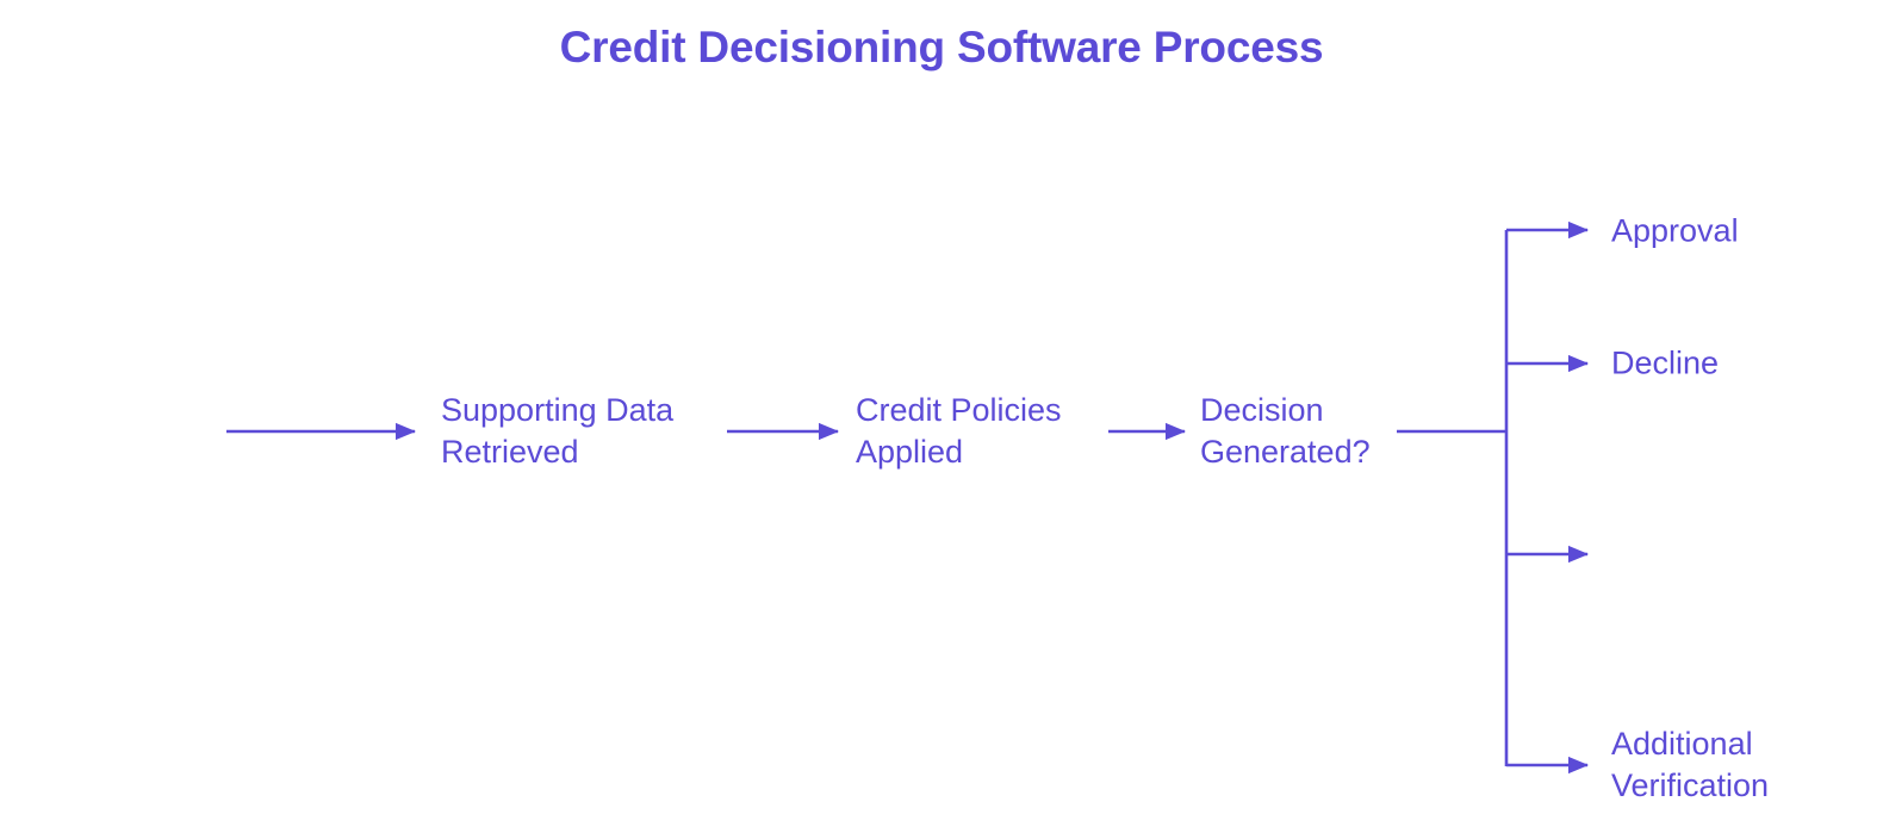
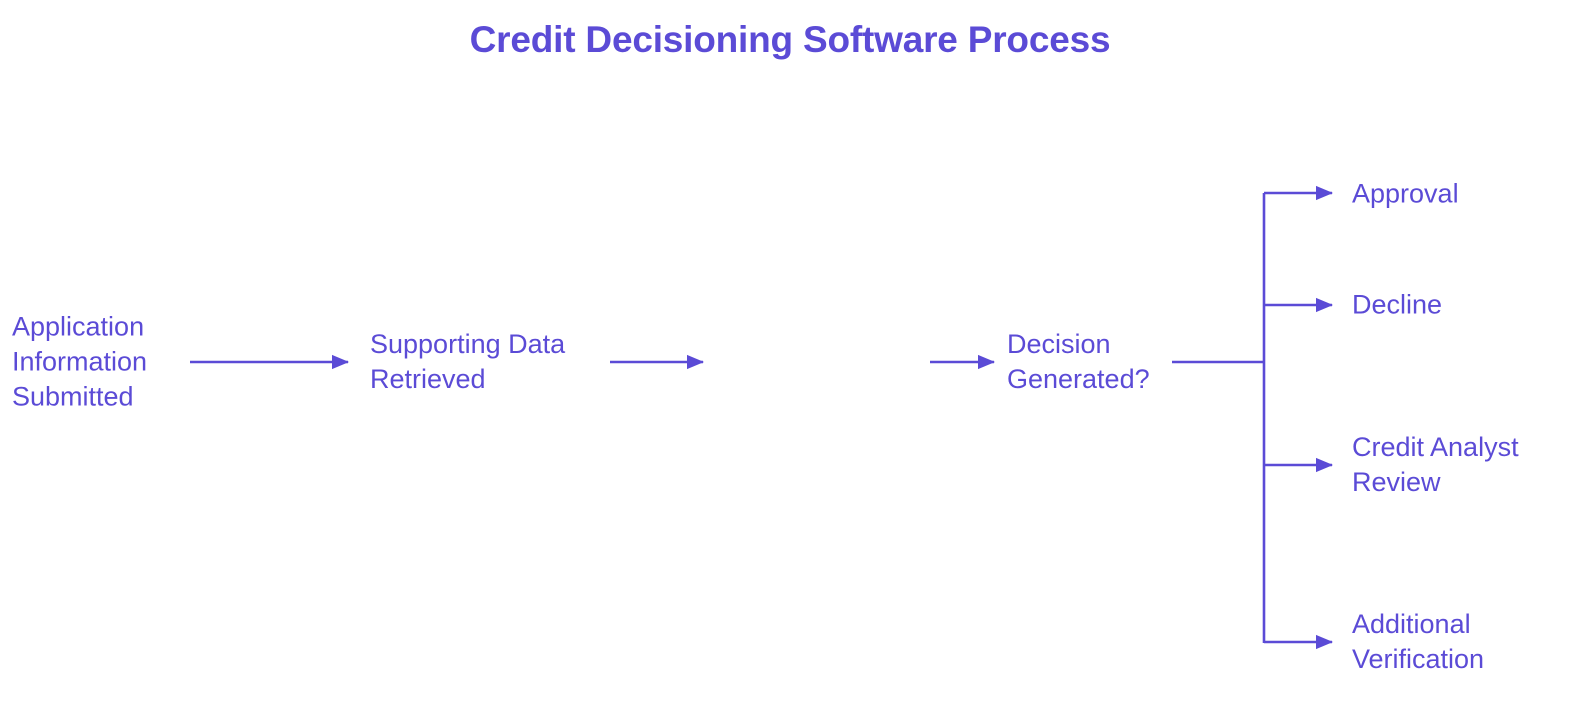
  Credit Decisioning Software Process
+ Application
+ Information
+ Submitted
  Supporting Data
  Retrieved
- Credit Policies
- Applied
  Decision
  Generated?
  Approval
  Decline
+ Credit Analyst
+ Review
  Additional
  Verification
